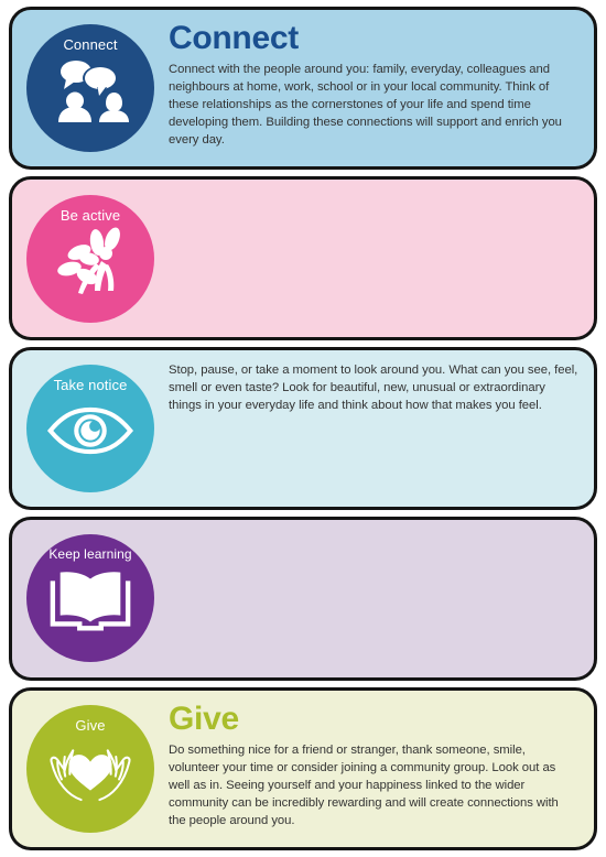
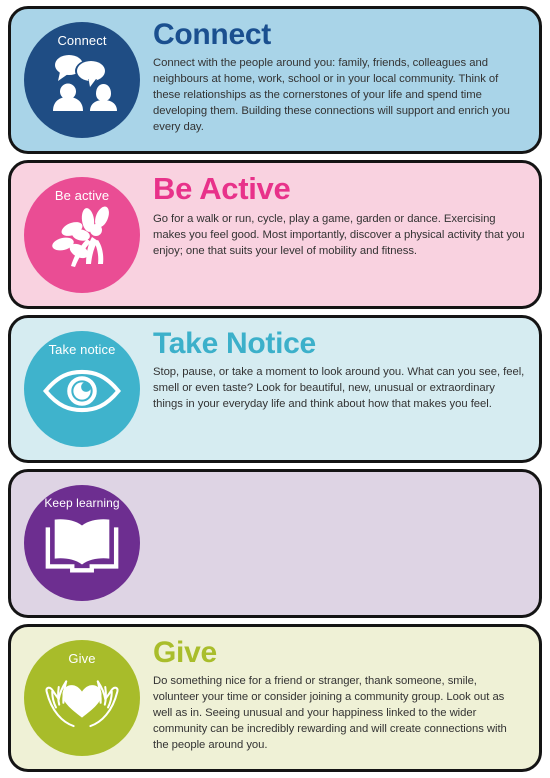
  Connect
  Connect
- Connect with the people around you: family, everyday, colleagues and neighbours at home, work, school or in your local community. Think of these relationships as the cornerstones of your life and spend time developing them. Building these connections will support and enrich you every day.
+ Connect with the people around you: family, friends, colleagues and neighbours at home, work, school or in your local community. Think of these relationships as the cornerstones of your life and spend time developing them. Building these connections will support and enrich you every day.
  Be active
+ Be Active
+ Go for a walk or run, cycle, play a game, garden or dance. Exercising makes you feel good. Most importantly, discover a physical activity that you enjoy; one that suits your level of mobility and fitness.
  Take notice
+ Take Notice
  Stop, pause, or take a moment to look around you. What can you see, feel, smell or even taste? Look for beautiful, new, unusual or extraordinary things in your everyday life and think about how that makes you feel.
  Keep learning
  Give
  Give
- Do something nice for a friend or stranger, thank someone, smile, volunteer your time or consider joining a community group. Look out as well as in. Seeing yourself and your happiness linked to the wider community can be incredibly rewarding and will create connections with the people around you.
+ Do something nice for a friend or stranger, thank someone, smile, volunteer your time or consider joining a community group. Look out as well as in. Seeing unusual and your happiness linked to the wider community can be incredibly rewarding and will create connections with the people around you.
